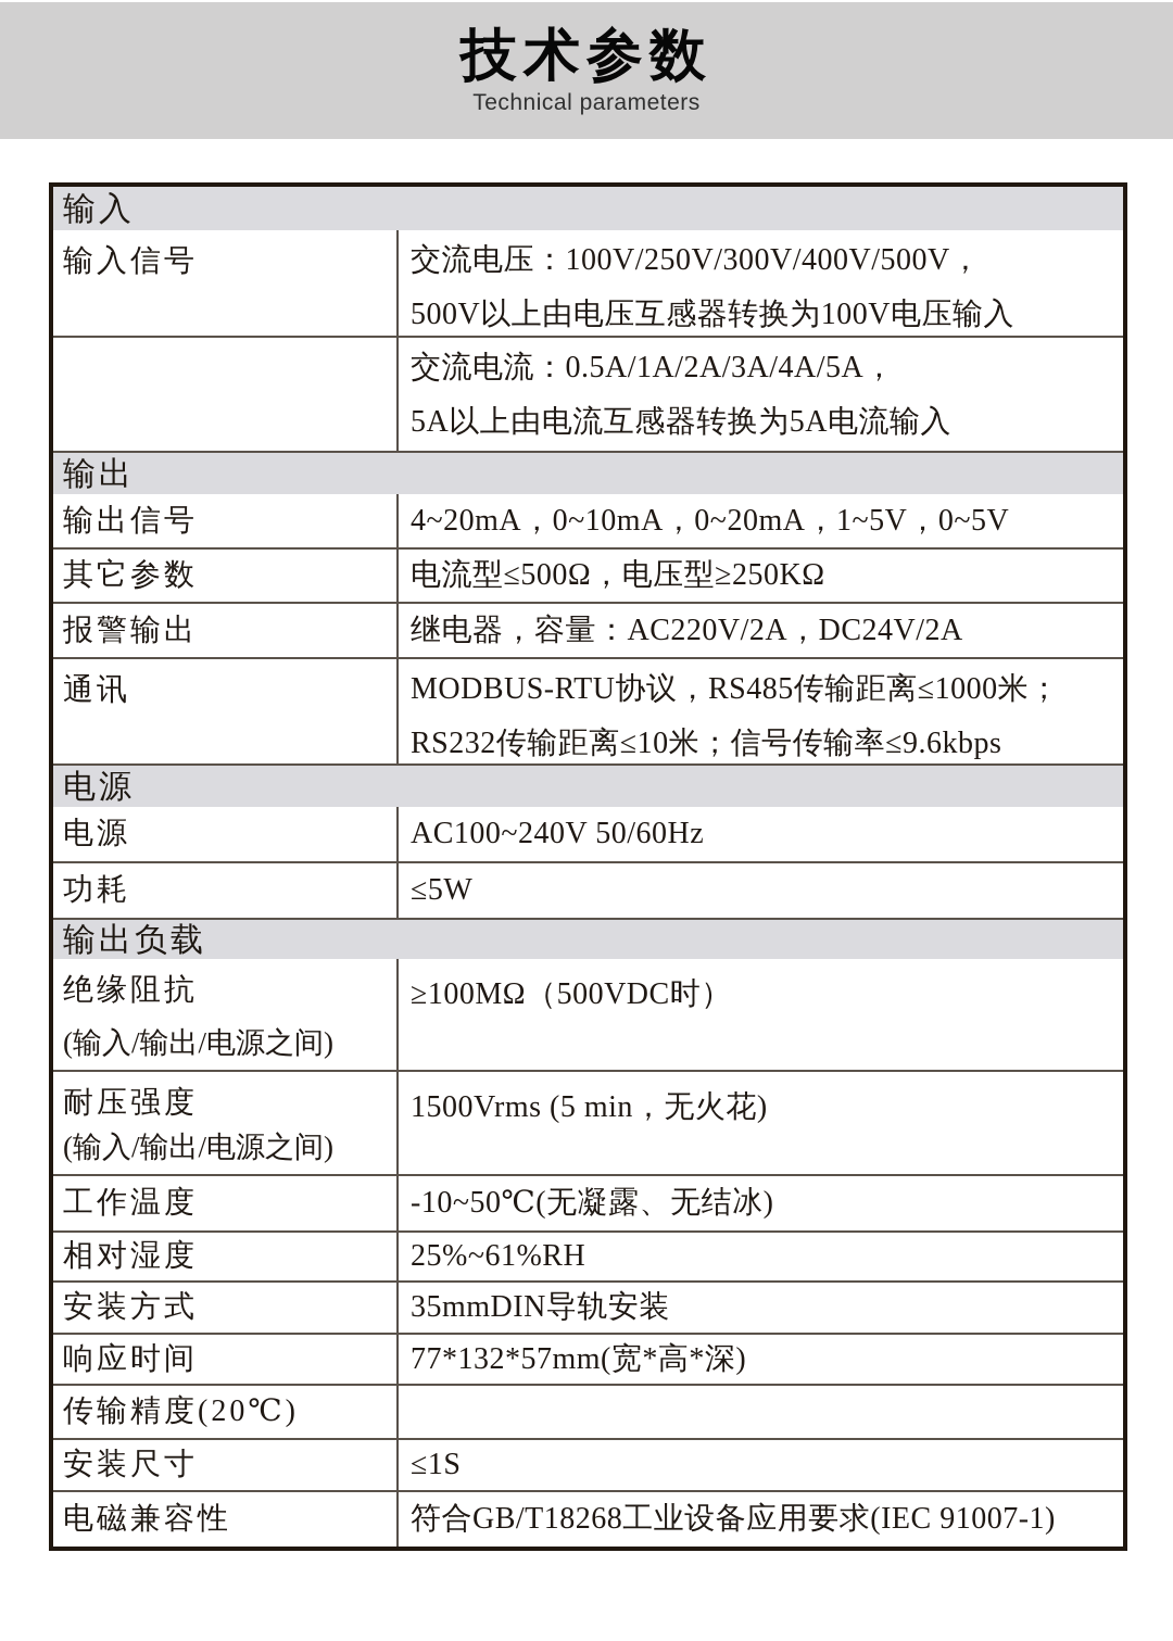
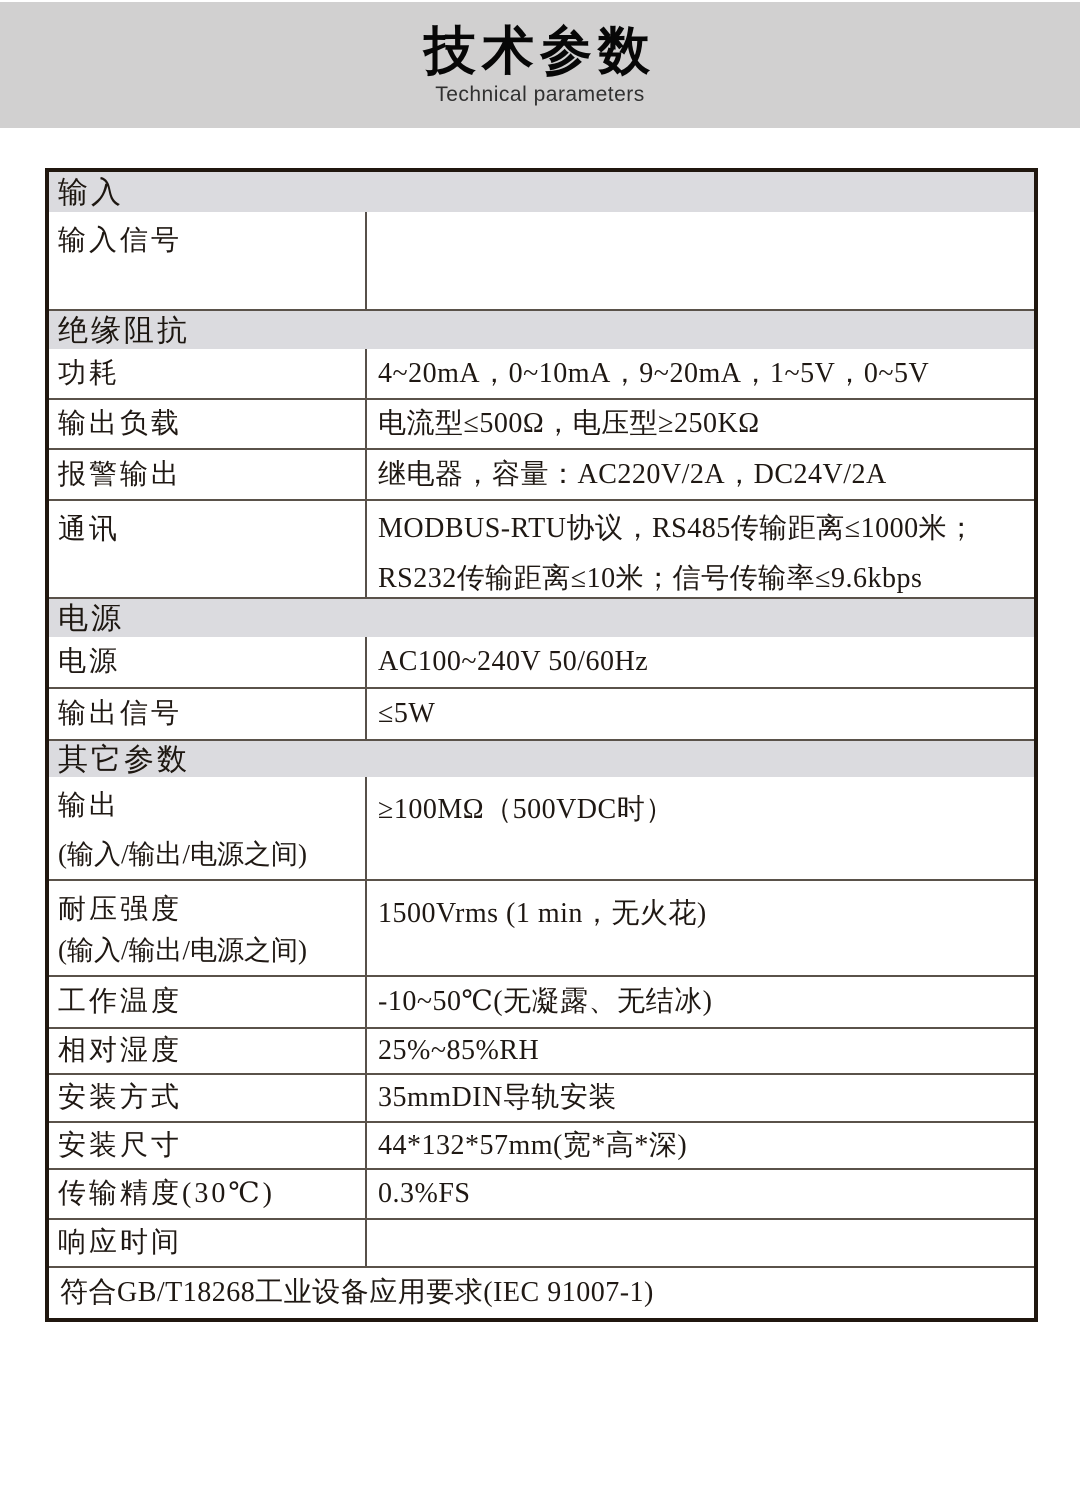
  技术参数
  Technical parameters
  输入
  输入信号
- 交流电压：100V/250V/300V/400V/500V，
- 500V以上由电压互感器转换为100V电压输入
- 交流电流：0.5A/1A/2A/3A/4A/5A，
- 5A以上由电流互感器转换为5A电流输入
- 输出
+ 绝缘阻抗
- 输出信号
+ 功耗
- 4~20mA，0~10mA，0~20mA，1~5V，0~5V
+ 4~20mA，0~10mA，9~20mA，1~5V，0~5V
- 其它参数
+ 输出负载
  电流型≤500Ω，电压型≥250KΩ
  报警输出
  继电器，容量：AC220V/2A，DC24V/2A
  通讯
  MODBUS-RTU协议，RS485传输距离≤1000米；
  RS232传输距离≤10米；信号传输率≤9.6kbps
  电源
  电源
  AC100~240V 50/60Hz
- 功耗
+ 输出信号
  ≤5W
- 输出负载
+ 其它参数
- 绝缘阻抗
+ 输出
  (输入/输出/电源之间)
  ≥100MΩ（500VDC时）
  耐压强度
  (输入/输出/电源之间)
- 1500Vrms (5 min，无火花)
+ 1500Vrms (1 min，无火花)
  工作温度
  -10~50℃(无凝露、无结冰)
  相对湿度
- 25%~61%RH
+ 25%~85%RH
  安装方式
  35mmDIN导轨安装
- 响应时间
+ 安装尺寸
- 77*132*57mm(宽*高*深)
+ 44*132*57mm(宽*高*深)
- 传输精度(20℃)
+ 传输精度(30℃)
+ 0.3%FS
- 安装尺寸
+ 响应时间
- ≤1S
- 电磁兼容性
  符合GB/T18268工业设备应用要求(IEC 91007-1)
